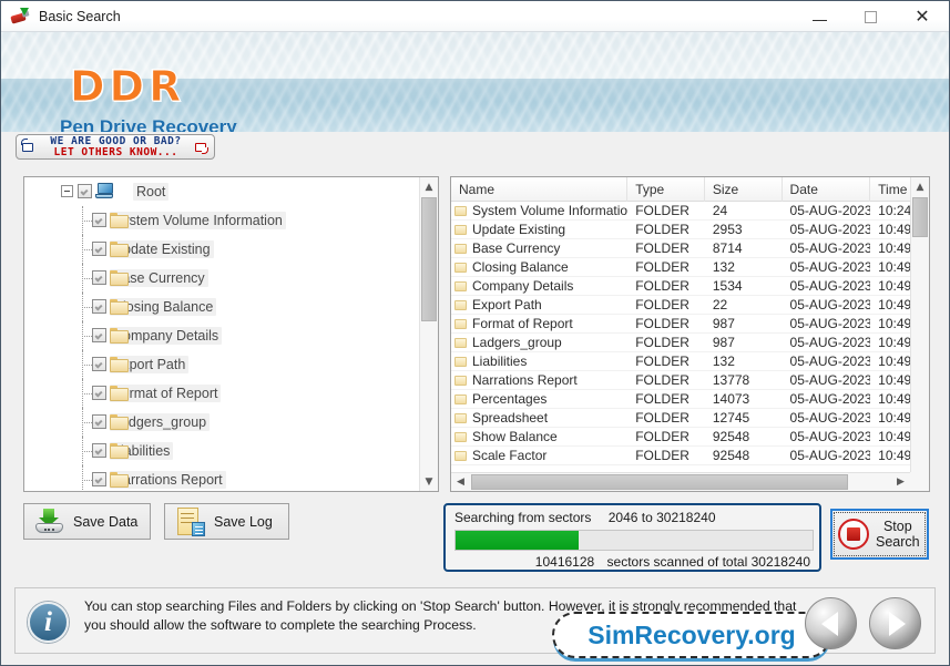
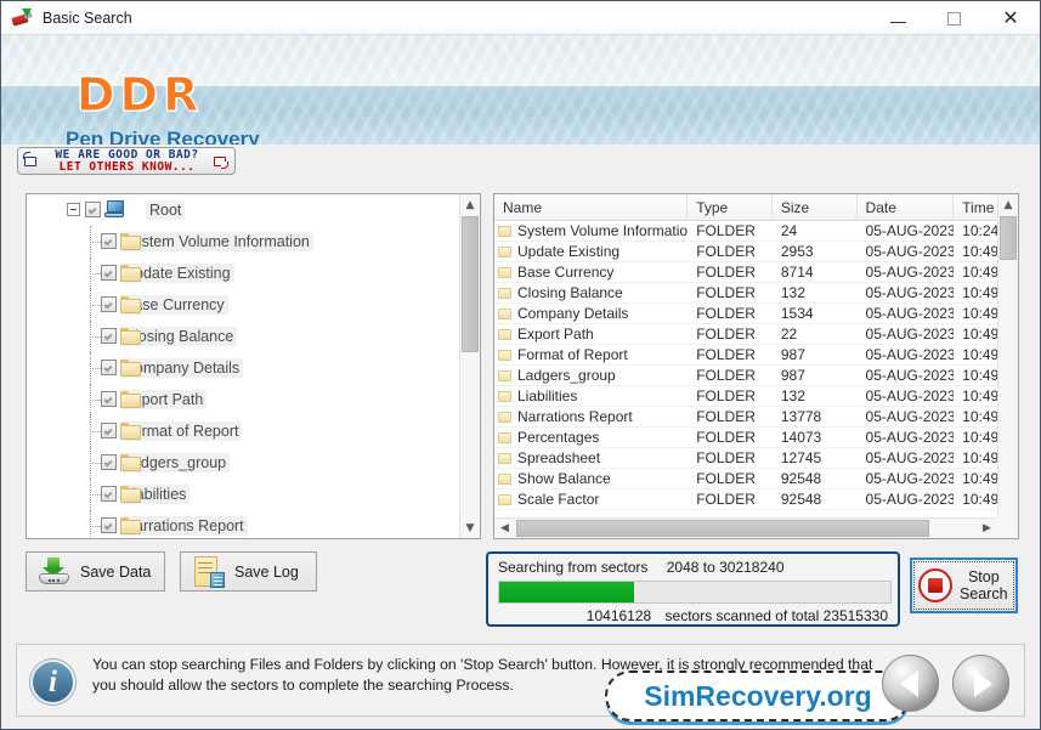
  Basic Search
  ✕
  DDR
  Pen Drive Recovery
  WE ARE GOOD OR BAD?
  LET OTHERS KNOW...
  Root
  stem Volume Information
  date Existing
  se Currency
  osing Balance
  mpany Details
  port Path
  rmat of Report
  dgers_group
  bilities
  rrations Report
  ▲
  ▼
  Name
  Type
  Size
  Date
  Time
  System Volume Informatio
  FOLDER
  24
  05-AUG-2023
  10:24
  Update Existing
  FOLDER
  2953
  05-AUG-2023
  10:49
  Base Currency
  FOLDER
  8714
  05-AUG-2023
  10:49
  Closing Balance
  FOLDER
  132
  05-AUG-2023
  10:49
  Company Details
  FOLDER
  1534
  05-AUG-2023
  10:49
  Export Path
  FOLDER
  22
  05-AUG-2023
  10:49
  Format of Report
  FOLDER
  987
  05-AUG-2023
  10:49
  Ladgers_group
  FOLDER
  987
  05-AUG-2023
  10:49
  Liabilities
  FOLDER
  132
  05-AUG-2023
  10:49
  Narrations Report
  FOLDER
  13778
  05-AUG-2023
  10:49
  Percentages
  FOLDER
  14073
  05-AUG-2023
  10:49
  Spreadsheet
  FOLDER
  12745
  05-AUG-2023
  10:49
  Show Balance
  FOLDER
  92548
  05-AUG-2023
  10:49
  Scale Factor
  FOLDER
  92548
  05-AUG-2023
  10:49
  ▲
  ◀
  ▶
  Save Data
  Save Log
- Searching from sectors 2046 to 30218240
+ Searching from sectors 2048 to 30218240
- 10416128 sectors scanned of total 30218240
+ 10416128 sectors scanned of total 23515330
  Stop
  Search
  i
- You can stop searching Files and Folders by clicking on 'Stop Search' button. However, it is strongly recommended that you should allow the software to complete the searching Process.
+ You can stop searching Files and Folders by clicking on 'Stop Search' button. However, it is strongly recommended that you should allow the sectors to complete the searching Process.
  SimRecovery.org
